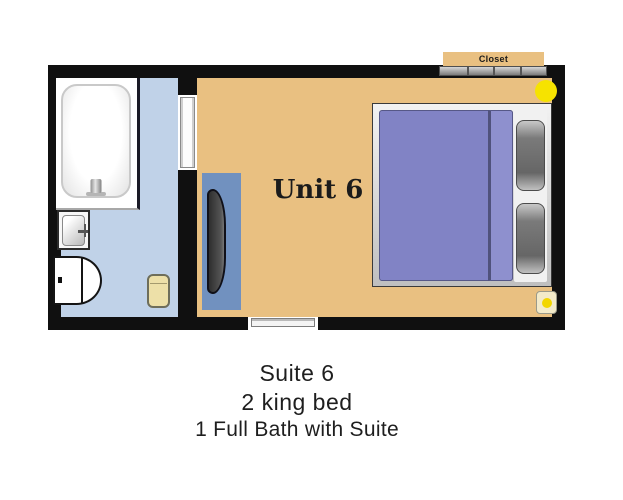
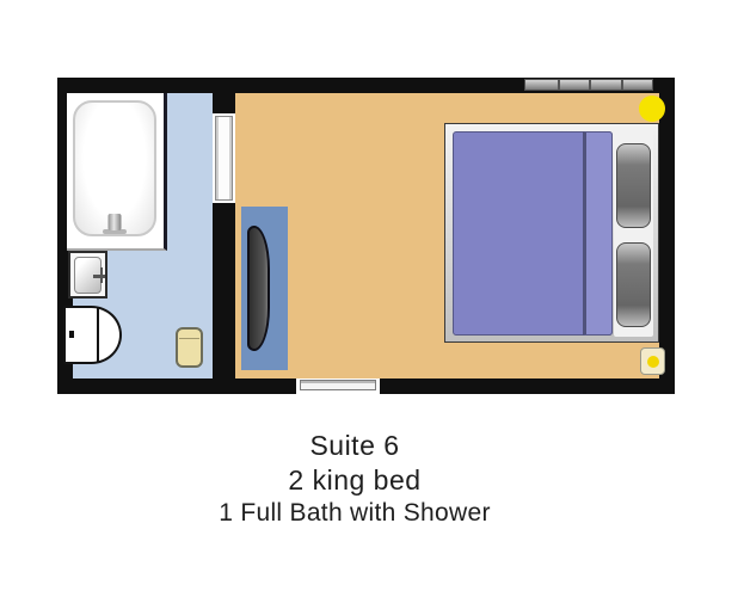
- Unit 6
- Closet
  Suite 6
  2 king bed
- 1 Full Bath with Suite
+ 1 Full Bath with Shower
